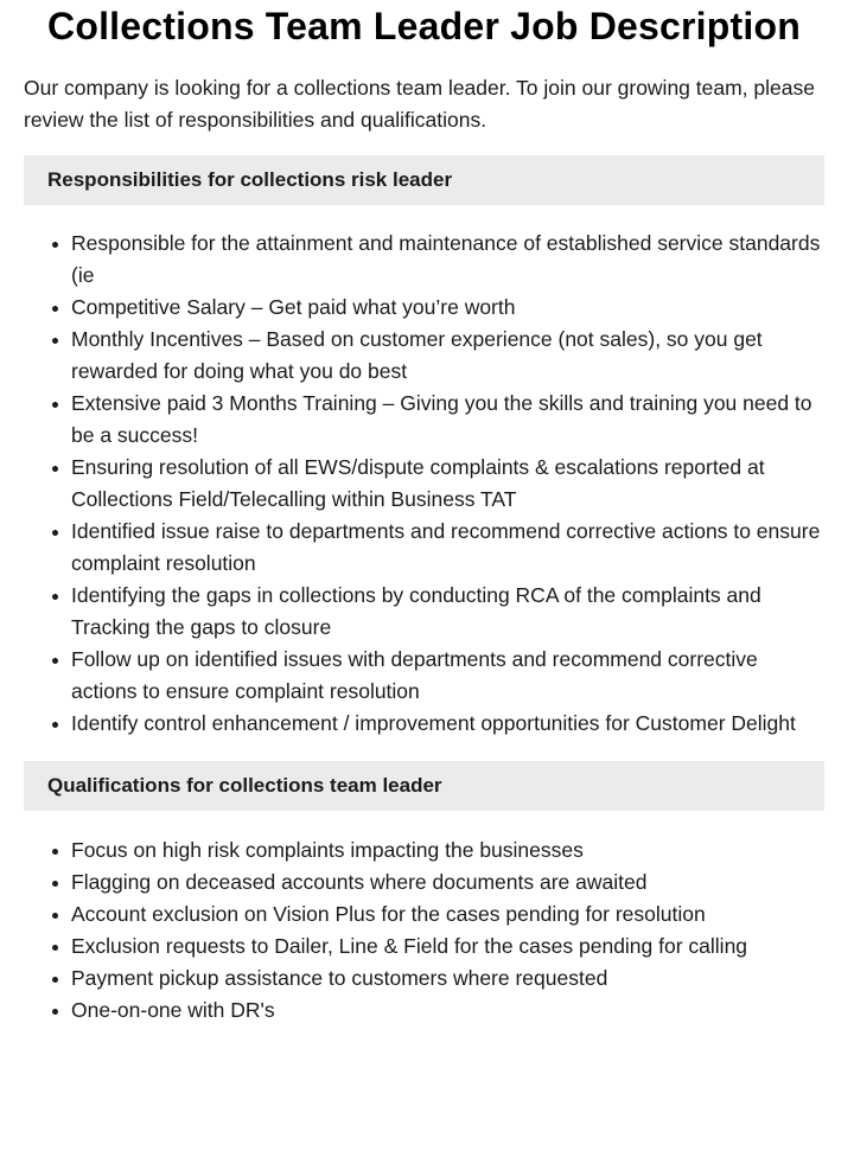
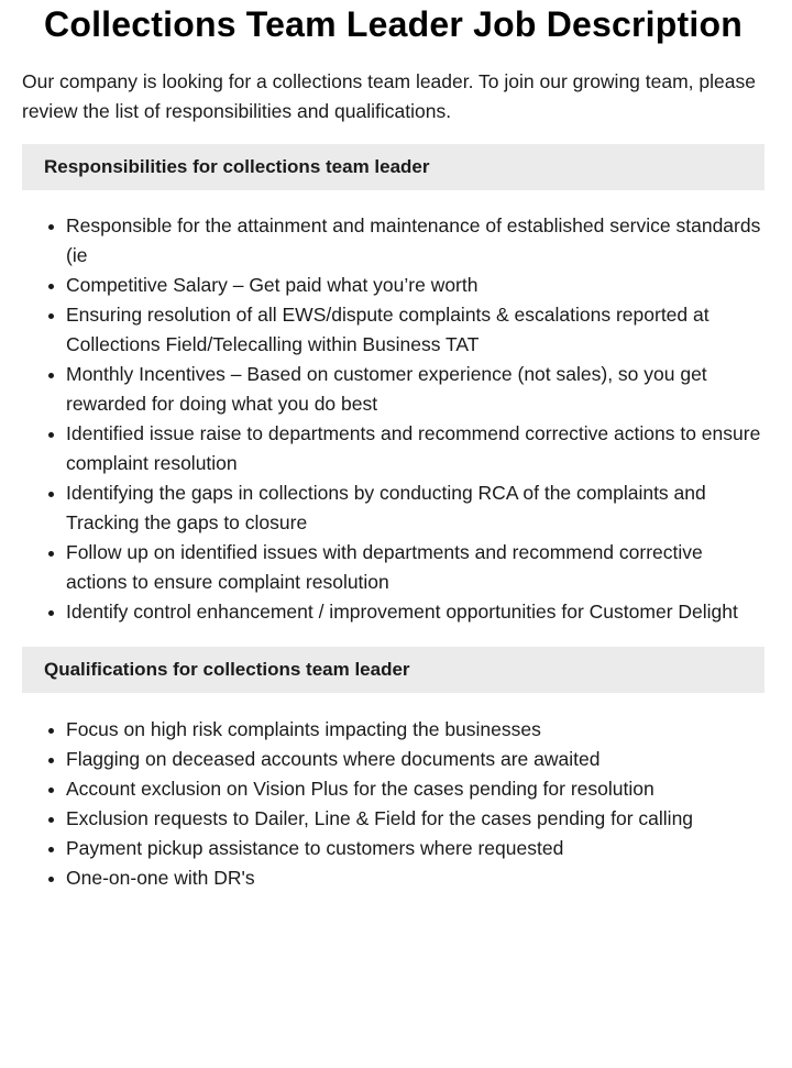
  Collections Team Leader Job Description
  Our company is looking for a collections team leader. To join our growing team, please review the list of responsibilities and qualifications.
- Responsibilities for collections risk leader
+ Responsibilities for collections team leader
  Responsible for the attainment and maintenance of established service standards (ie
  Competitive Salary – Get paid what you’re worth
- Monthly Incentives – Based on customer experience (not sales), so you get rewarded for doing what you do best
+ Ensuring resolution of all EWS/dispute complaints & escalations reported at Collections Field/Telecalling within Business TAT
- Extensive paid 3 Months Training – Giving you the skills and training you need to be a success!
- Ensuring resolution of all EWS/dispute complaints & escalations reported at Collections Field/Telecalling within Business TAT
+ Monthly Incentives – Based on customer experience (not sales), so you get rewarded for doing what you do best
  Identified issue raise to departments and recommend corrective actions to ensure complaint resolution
  Identifying the gaps in collections by conducting RCA of the complaints and Tracking the gaps to closure
  Follow up on identified issues with departments and recommend corrective actions to ensure complaint resolution
  Identify control enhancement / improvement opportunities for Customer Delight
  Qualifications for collections team leader
  Focus on high risk complaints impacting the businesses
  Flagging on deceased accounts where documents are awaited
  Account exclusion on Vision Plus for the cases pending for resolution
  Exclusion requests to Dailer, Line & Field for the cases pending for calling
  Payment pickup assistance to customers where requested
  One-on-one with DR's
